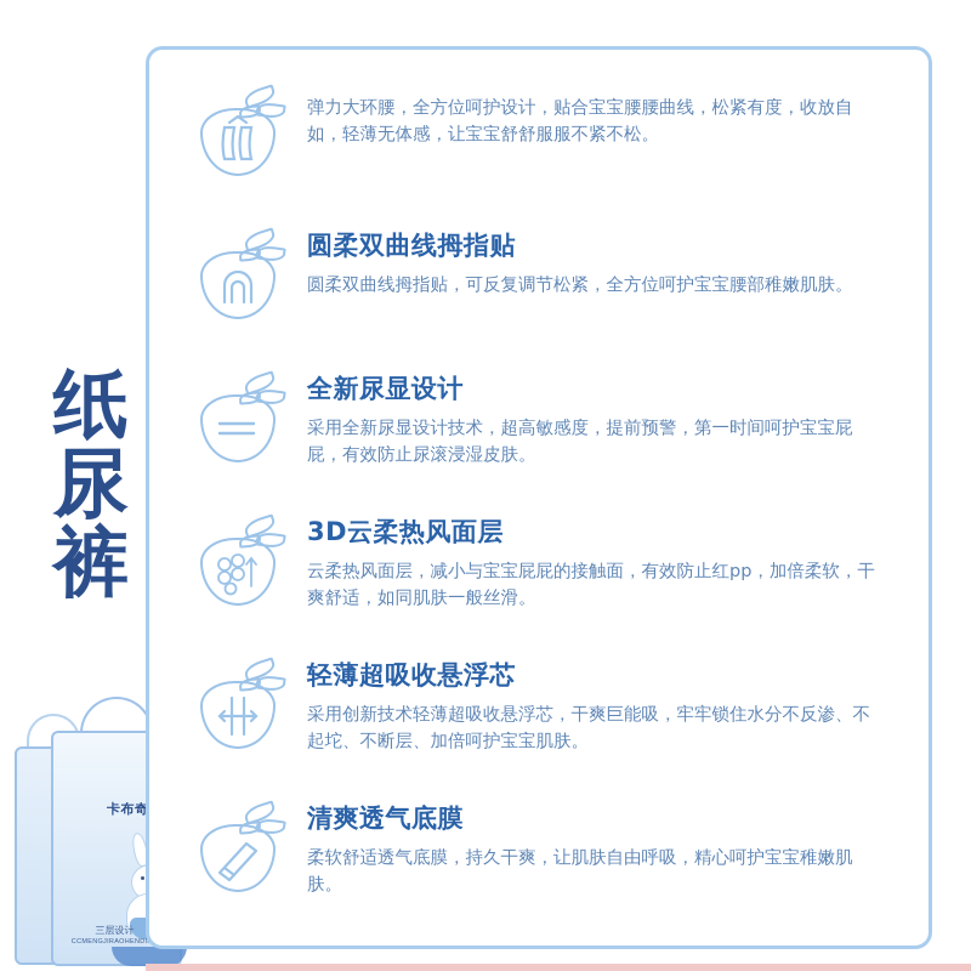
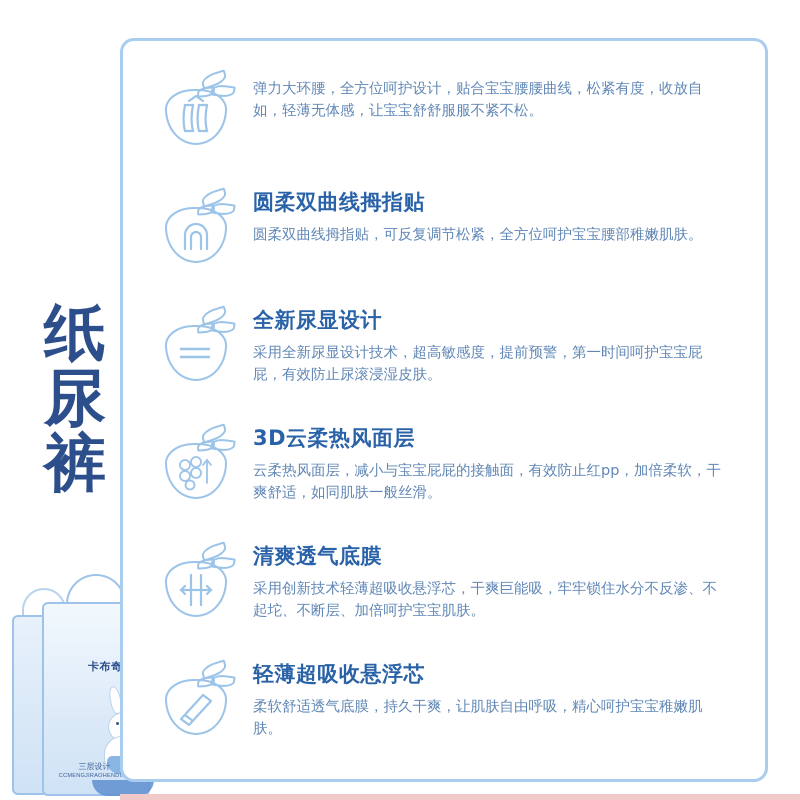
  纸
  尿
  裤
  卡布奇
  三层设计
  弹力大环腰，全方位呵护设计，贴合宝宝腰腰曲线，松紧有度，收放自如，轻薄无体感，让宝宝舒舒服服不紧不松。
  圆柔双曲线拇指贴
  圆柔双曲线拇指贴，可反复调节松紧，全方位呵护宝宝腰部稚嫩肌肤。
  全新尿显设计
  采用全新尿显设计技术，超高敏感度，提前预警，第一时间呵护宝宝屁屁，有效防止尿滚浸湿皮肤。
  3D云柔热风面层
  云柔热风面层，减小与宝宝屁屁的接触面，有效防止红pp，加倍柔软，干爽舒适，如同肌肤一般丝滑。
- 轻薄超吸收悬浮芯
+ 清爽透气底膜
  采用创新技术轻薄超吸收悬浮芯，干爽巨能吸，牢牢锁住水分不反渗、不起坨、不断层、加倍呵护宝宝肌肤。
- 清爽透气底膜
+ 轻薄超吸收悬浮芯
  柔软舒适透气底膜，持久干爽，让肌肤自由呼吸，精心呵护宝宝稚嫩肌肤。
